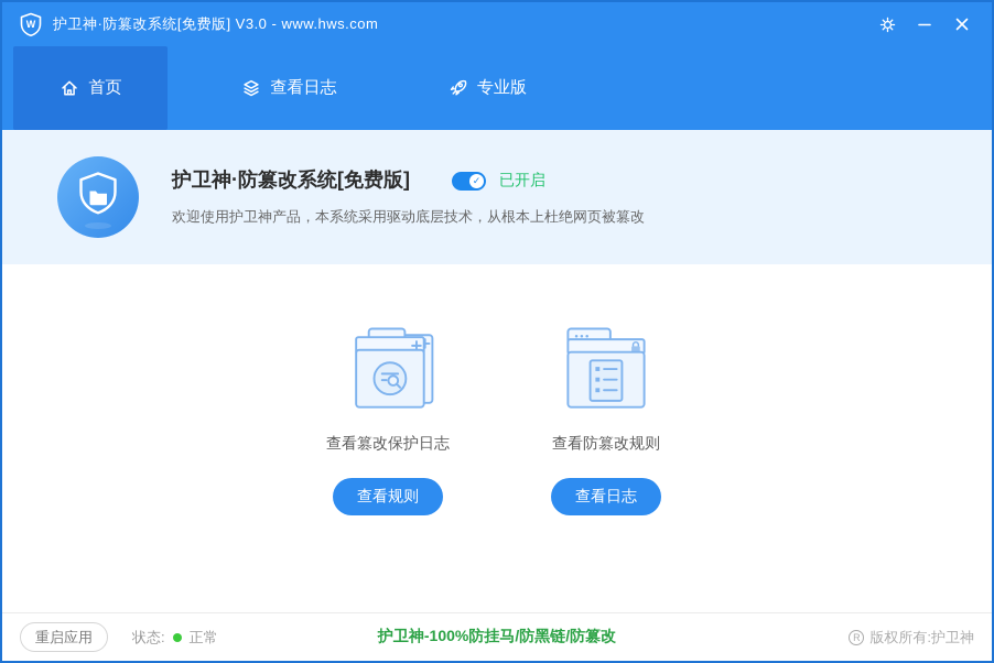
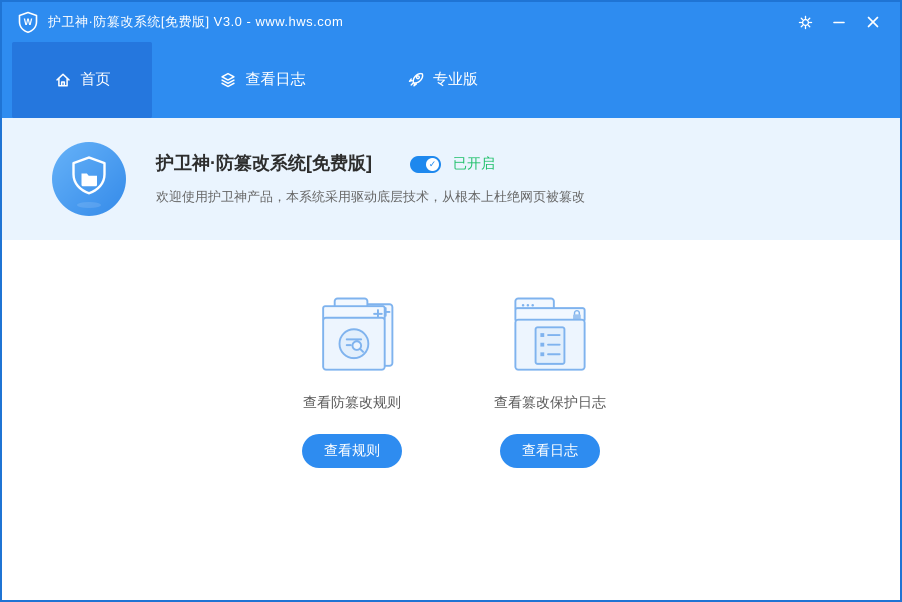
  W
  护卫神·防篡改系统[免费版] V3.0 - www.hws.com
  首页
  查看日志
  专业版
  护卫神·防篡改系统[免费版]
  ✓
  已开启
  欢迎使用护卫神产品，本系统采用驱动底层技术，从根本上杜绝网页被篡改
- 查看篡改保护日志
+ 查看防篡改规则
  查看规则
- 查看防篡改规则
+ 查看篡改保护日志
  查看日志
- 重启应用
- 状态:
- 正常
- 护卫神-100%防挂马/防黑链/防篡改
- R
- 版权所有:护卫神
